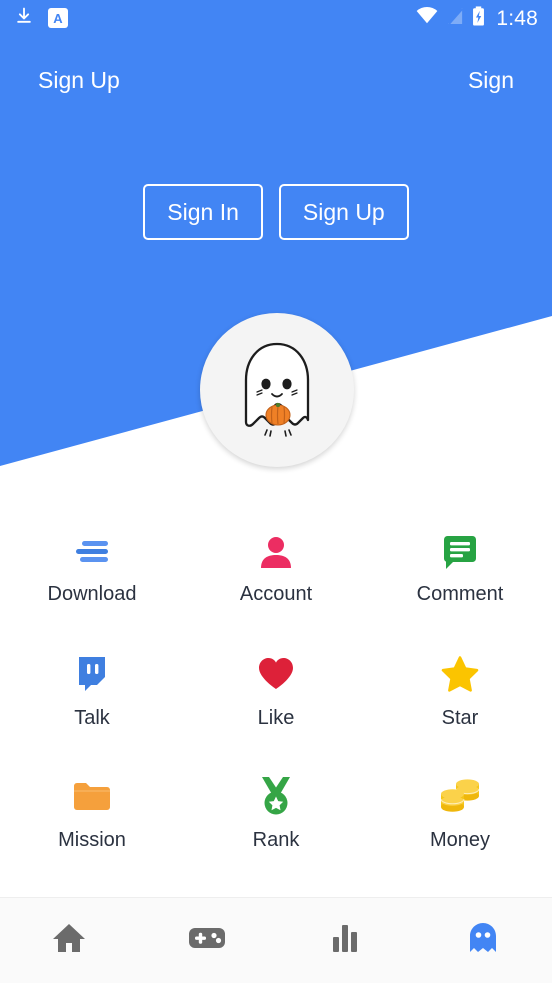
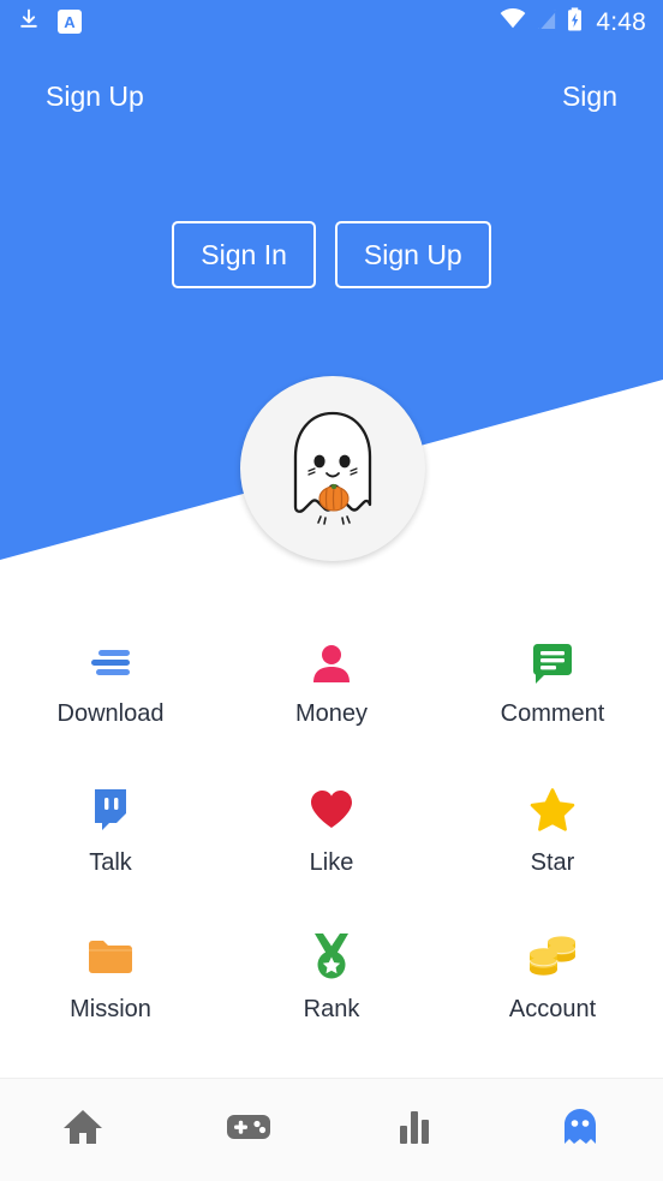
  A
- 1:48
+ 4:48
  Sign Up
  Sign
  Sign In
  Sign Up
  Download
- Account
+ Money
  Comment
  Talk
  Like
  Star
  Mission
  Rank
- Money
+ Account
